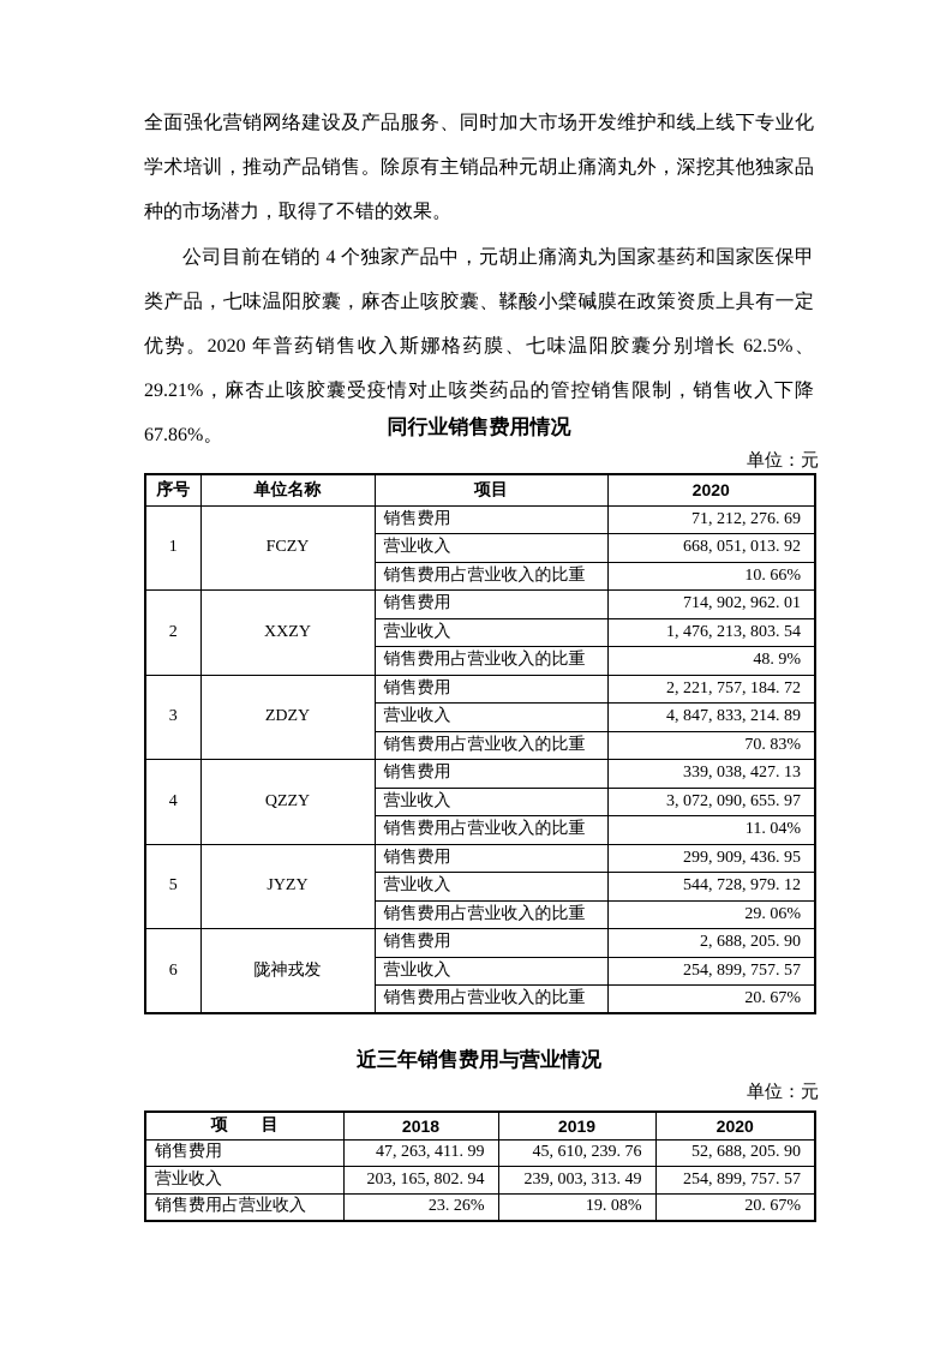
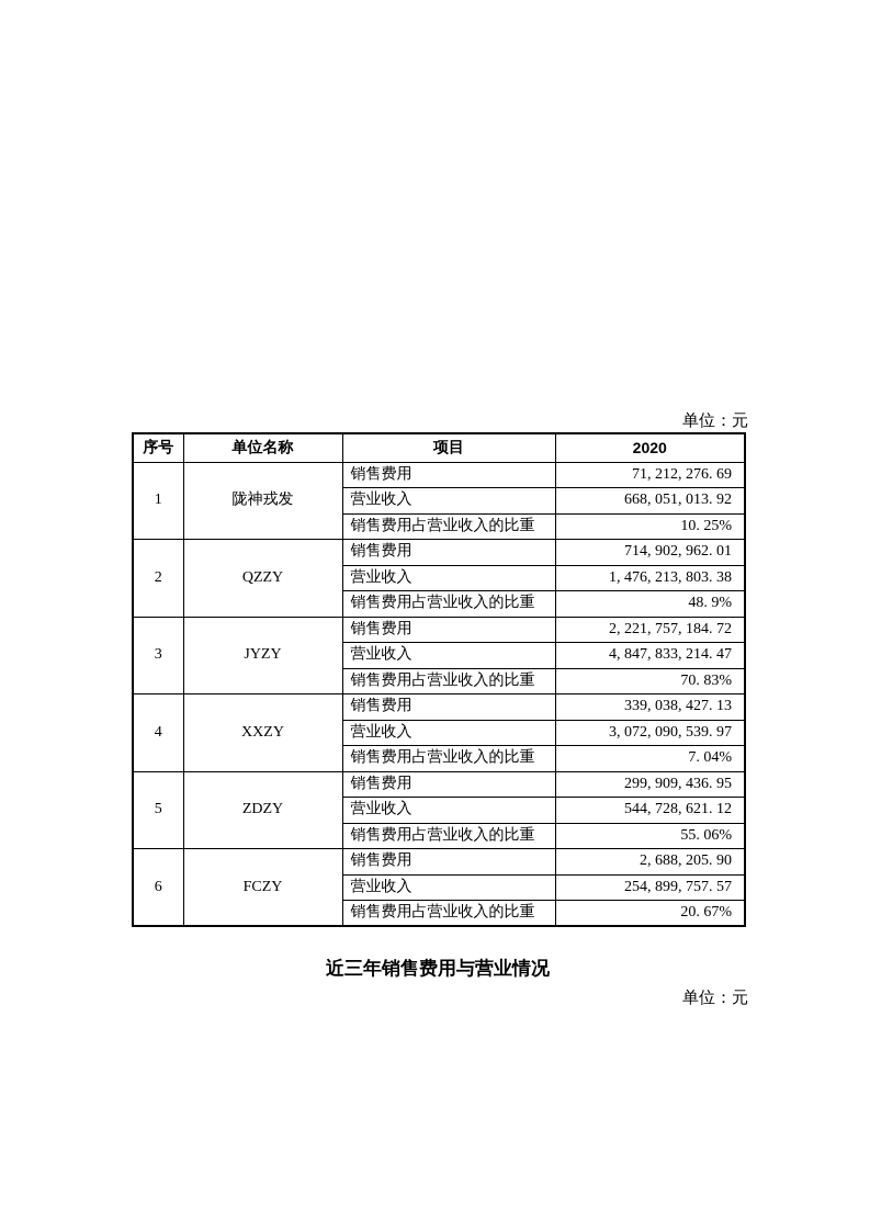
- 全面强化营销网络建设及产品服务、同时加大市场开发维护和线上线下专业化学术培训，推动产品销售。除原有主销品种元胡止痛滴丸外，深挖其他独家品种的市场潜力，取得了不错的效果。
- 公司目前在销的 4 个独家产品中，元胡止痛滴丸为国家基药和国家医保甲类产品，七味温阳胶囊，麻杏止咳胶囊、鞣酸小檗碱膜在政策资质上具有一定优势。2020 年普药销售收入斯娜格药膜、七味温阳胶囊分别增长 62.5%、29.21%，麻杏止咳胶囊受疫情对止咳类药品的管控销售限制，销售收入下降 67.86%。
- 同行业销售费用情况
  单位：元
  序号	单位名称	项目	2020
- 1	FCZY	销售费用	71, 212, 276. 69
+ 1	陇神戎发	销售费用	71, 212, 276. 69
  营业收入	668, 051, 013. 92
- 销售费用占营业收入的比重	10. 66%
+ 销售费用占营业收入的比重	10. 25%
- 2	XXZY	销售费用	714, 902, 962. 01
+ 2	QZZY	销售费用	714, 902, 962. 01
- 营业收入	1, 476, 213, 803. 54
+ 营业收入	1, 476, 213, 803. 38
  销售费用占营业收入的比重	48. 9%
- 3	ZDZY	销售费用	2, 221, 757, 184. 72
+ 3	JYZY	销售费用	2, 221, 757, 184. 72
- 营业收入	4, 847, 833, 214. 89
+ 营业收入	4, 847, 833, 214. 47
  销售费用占营业收入的比重	70. 83%
- 4	QZZY	销售费用	339, 038, 427. 13
+ 4	XXZY	销售费用	339, 038, 427. 13
- 营业收入	3, 072, 090, 655. 97
+ 营业收入	3, 072, 090, 539. 97
- 销售费用占营业收入的比重	11. 04%
+ 销售费用占营业收入的比重	7. 04%
- 5	JYZY	销售费用	299, 909, 436. 95
+ 5	ZDZY	销售费用	299, 909, 436. 95
- 营业收入	544, 728, 979. 12
+ 营业收入	544, 728, 621. 12
- 销售费用占营业收入的比重	29. 06%
+ 销售费用占营业收入的比重	55. 06%
- 6	陇神戎发	销售费用	2, 688, 205. 90
+ 6	FCZY	销售费用	2, 688, 205. 90
  营业收入	254, 899, 757. 57
  销售费用占营业收入的比重	20. 67%
  近三年销售费用与营业情况
  单位：元
- 项 目	2018	2019	2020
- 销售费用	47, 263, 411. 99	45, 610, 239. 76	52, 688, 205. 90
- 营业收入	203, 165, 802. 94	239, 003, 313. 49	254, 899, 757. 57
- 销售费用占营业收入	23. 26%	19. 08%	20. 67%
